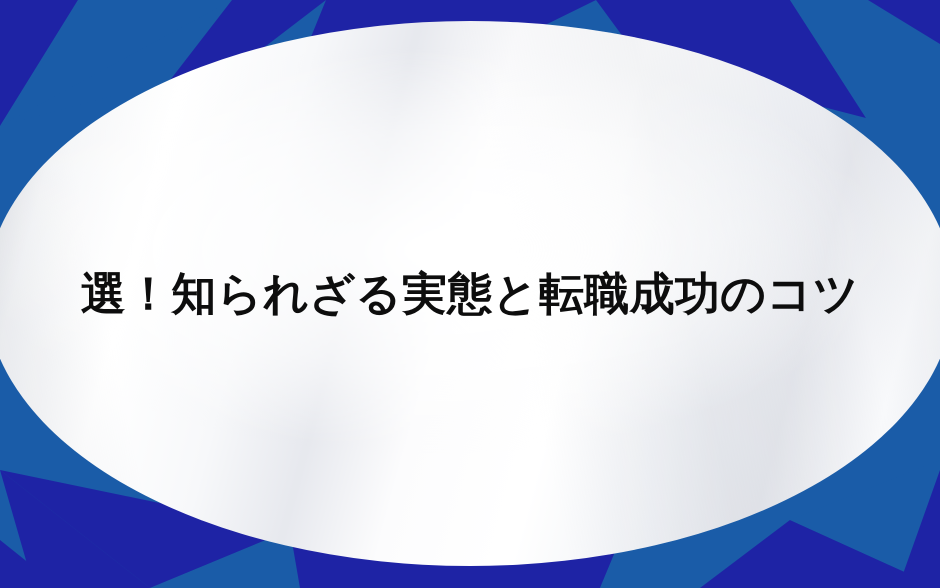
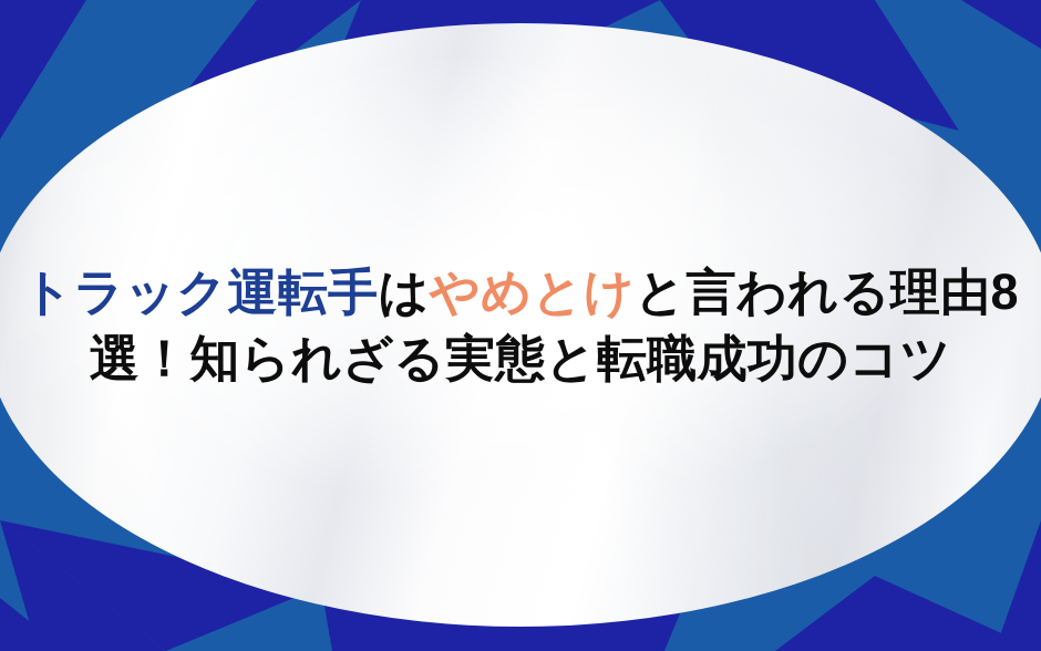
+ トラック運転手はやめとけと言われる理由8
  選！知られざる実態と転職成功のコツ
